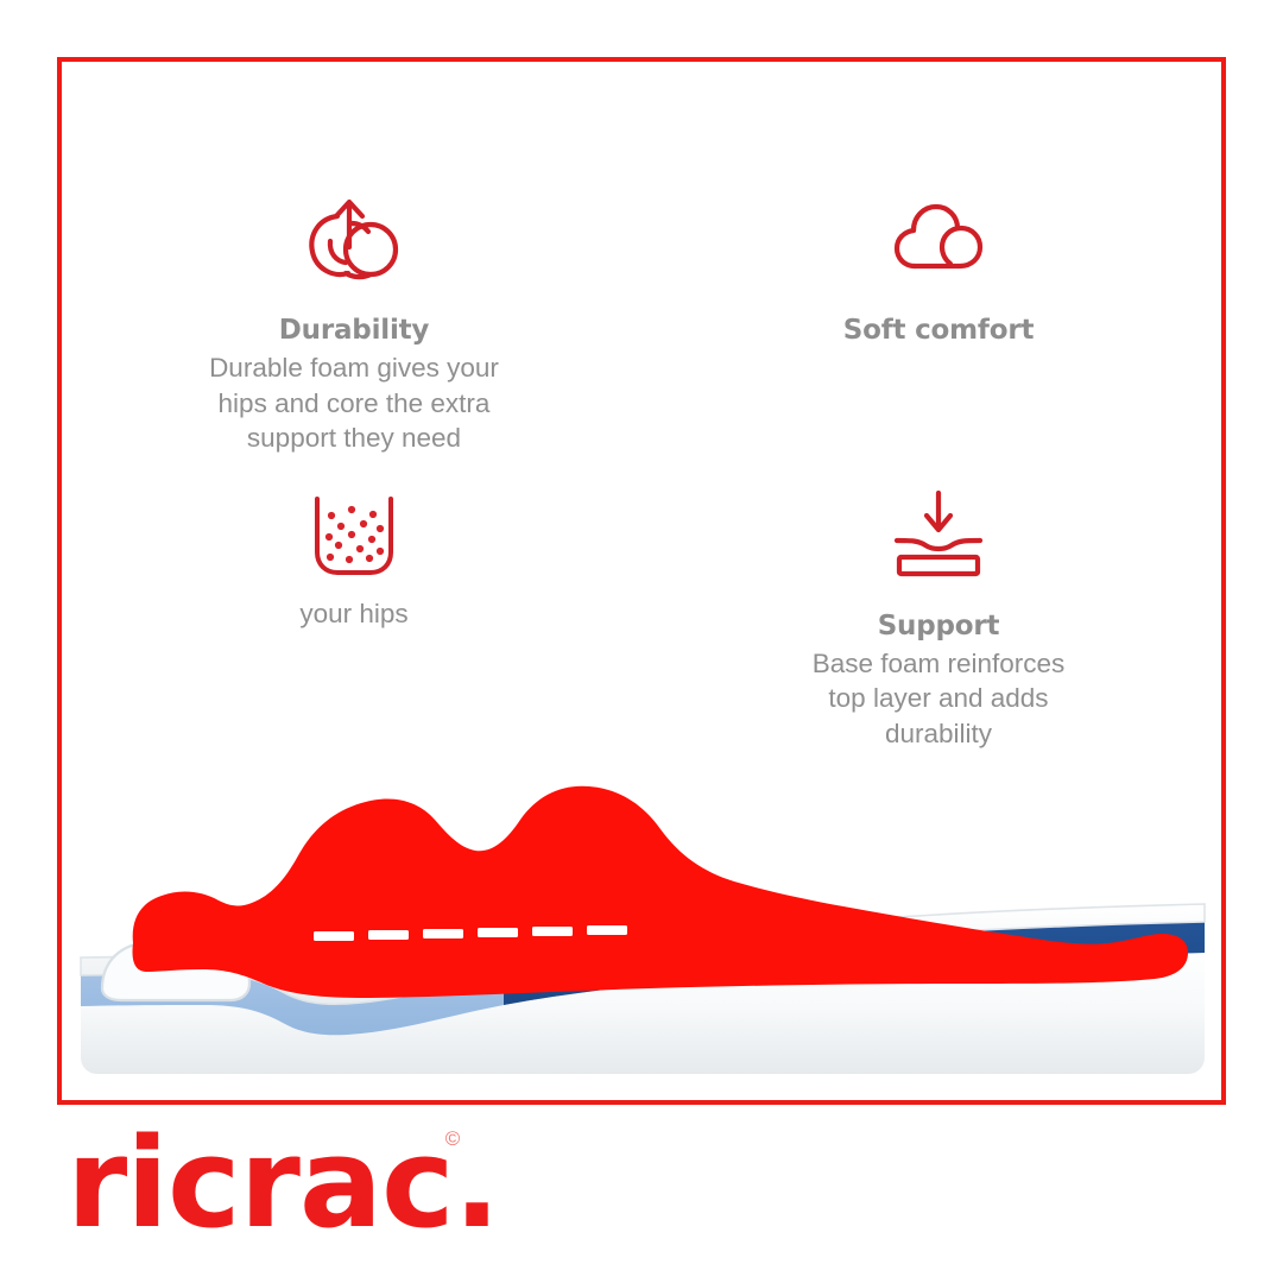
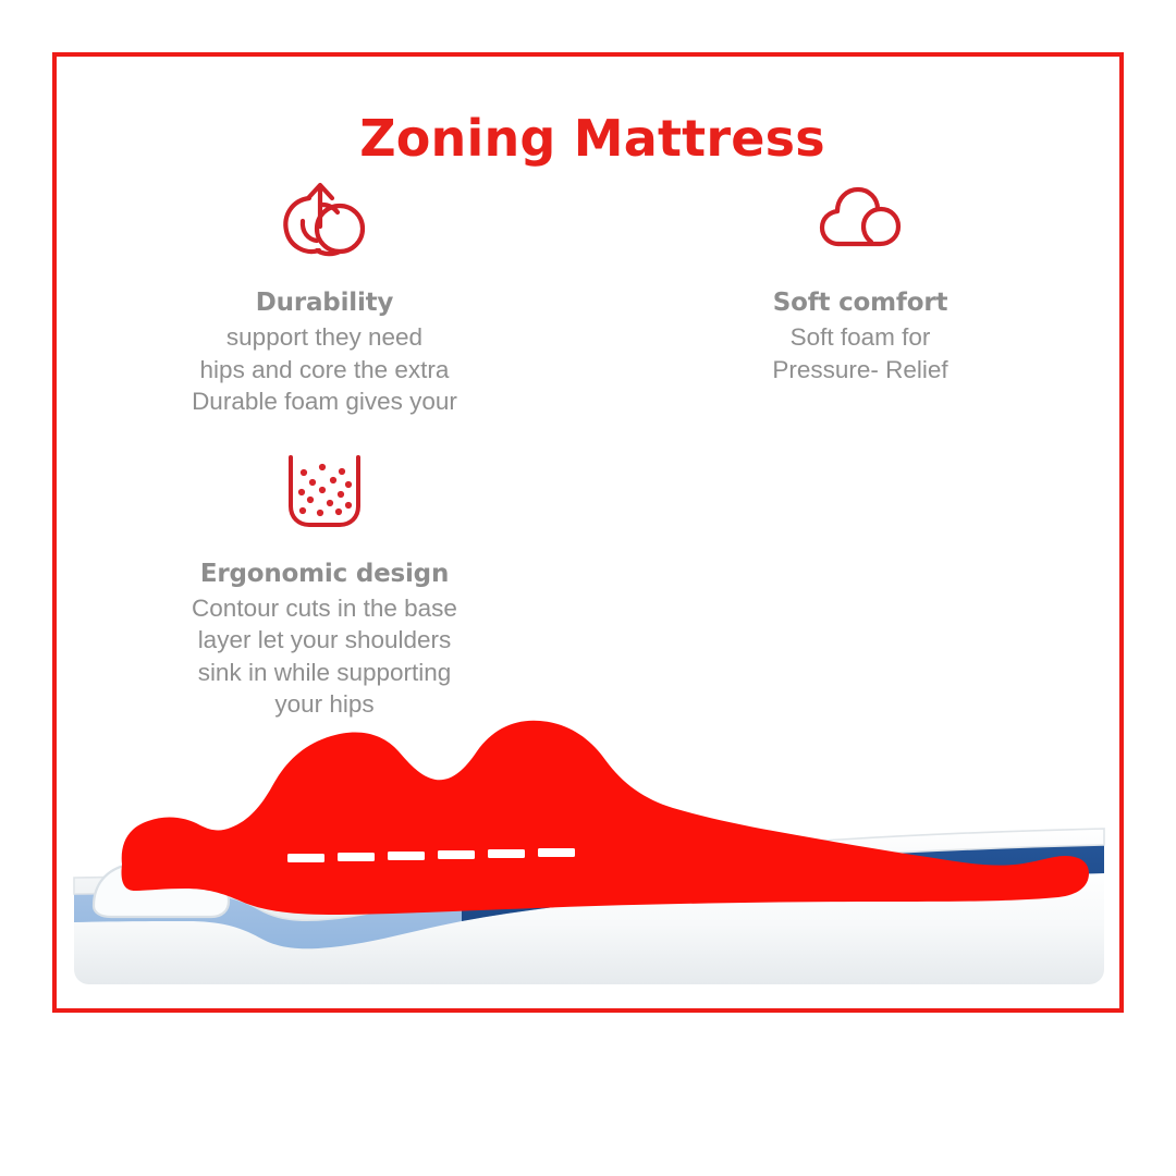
+ Zoning Mattress
  Durability
- Durable foam gives your
+ support they need
  hips and core the extra
- support they need
+ Durable foam gives your
  Soft comfort
+ Soft foam for
+ Pressure- Relief
+ Ergonomic design
+ Contour cuts in the base
+ layer let your shoulders
+ sink in while supporting
  your hips
- Support
- Base foam reinforces
- top layer and adds
- durability
- ricrac.
- ©
